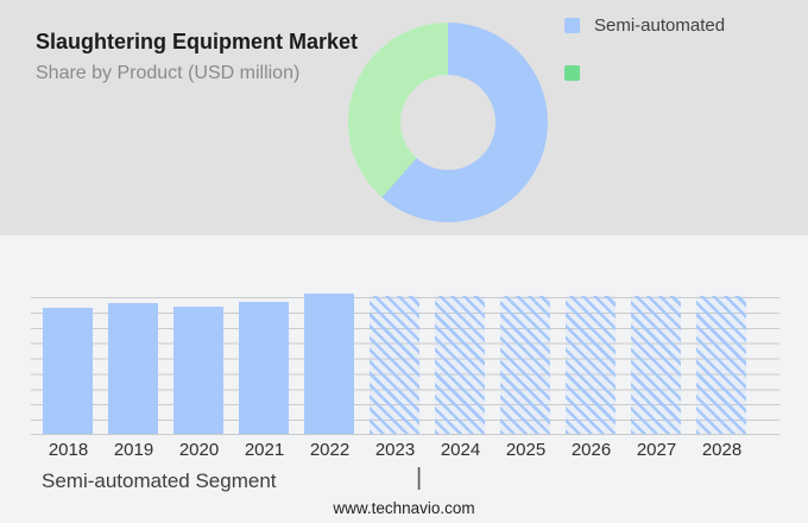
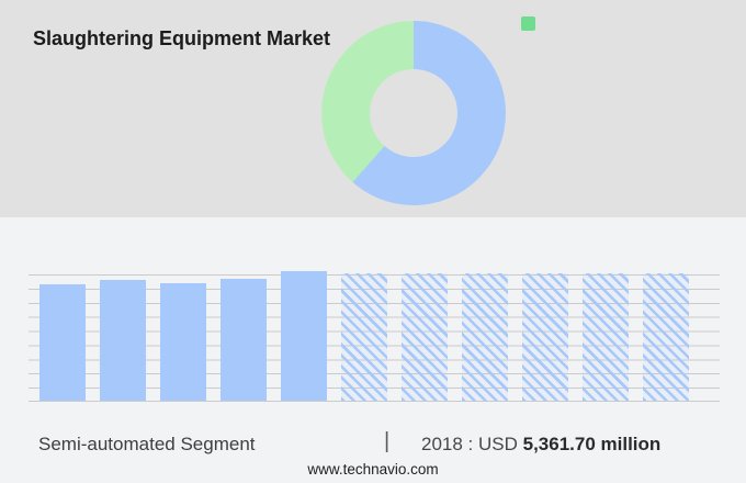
  Slaughtering Equipment Market
- Share by Product (USD million)
- Semi-automated
- 2018
- 2019
- 2020
- 2021
- 2022
- 2023
- 2024
- 2025
- 2026
- 2027
- 2028
  Semi-automated Segment
  |
+ 2018 : USD 5,361.70 million
  www.technavio.com
